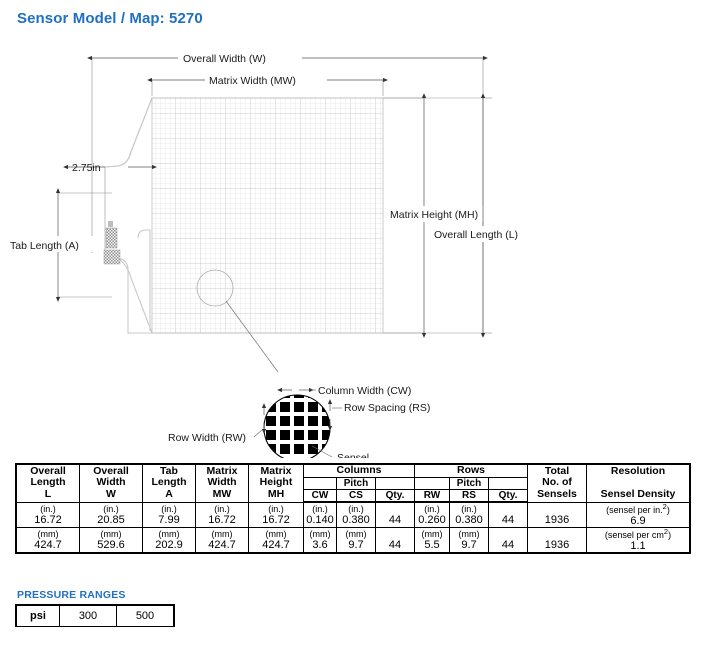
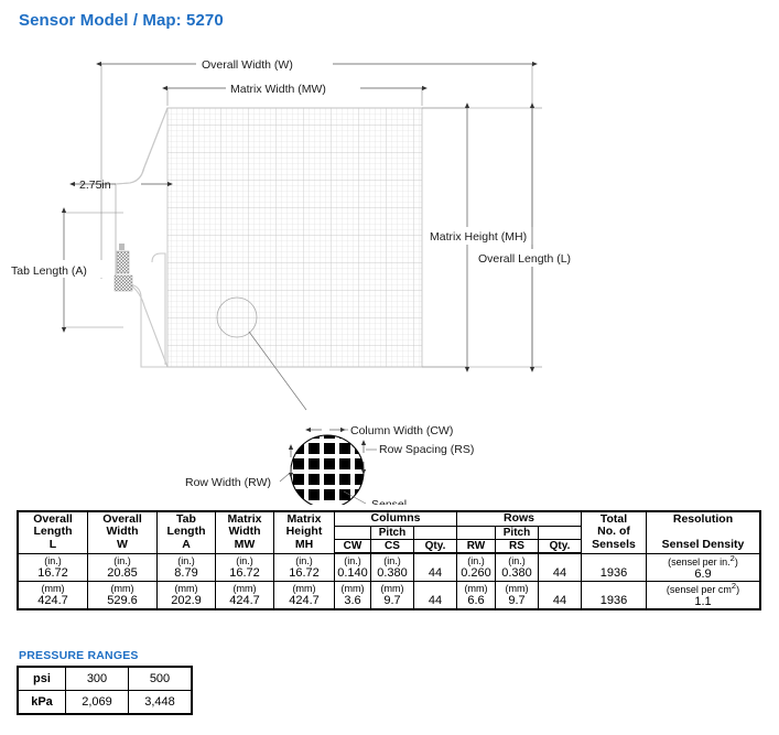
  Sensor Model / Map: 5270
  Overall Width (W)
  Matrix Width (MW)
  2.75in
  Tab Length (A)
  Matrix Height (MH)
  Overall Length (L)
  Column Width (CW)
  Row Spacing (RS)
  Row Width (RW)
  Overall Length L	Overall Width W	Tab Length A	Matrix Width MW	Matrix Height MH	Columns	Rows	Total No. of Sensels	Resolution Sensel Density
  	Pitch			Pitch
  CW	CS	Qty.	RW	RS	Qty.
- (in.) 16.72	(in.) 20.85	(in.) 7.99	(in.) 16.72	(in.) 16.72	(in.) 0.140	(in.) 0.380	44	(in.) 0.260	(in.) 0.380	44	1936	(sensel per in.2) 6.9
+ (in.) 16.72	(in.) 20.85	(in.) 8.79	(in.) 16.72	(in.) 16.72	(in.) 0.140	(in.) 0.380	44	(in.) 0.260	(in.) 0.380	44	1936	(sensel per in.2) 6.9
- (mm) 424.7	(mm) 529.6	(mm) 202.9	(mm) 424.7	(mm) 424.7	(mm) 3.6	(mm) 9.7	44	(mm) 5.5	(mm) 9.7	44	1936	(sensel per cm2) 1.1
+ (mm) 424.7	(mm) 529.6	(mm) 202.9	(mm) 424.7	(mm) 424.7	(mm) 3.6	(mm) 9.7	44	(mm) 6.6	(mm) 9.7	44	1936	(sensel per cm2) 1.1
  PRESSURE RANGES
  psi	300	500
+ kPa	2,069	3,448
